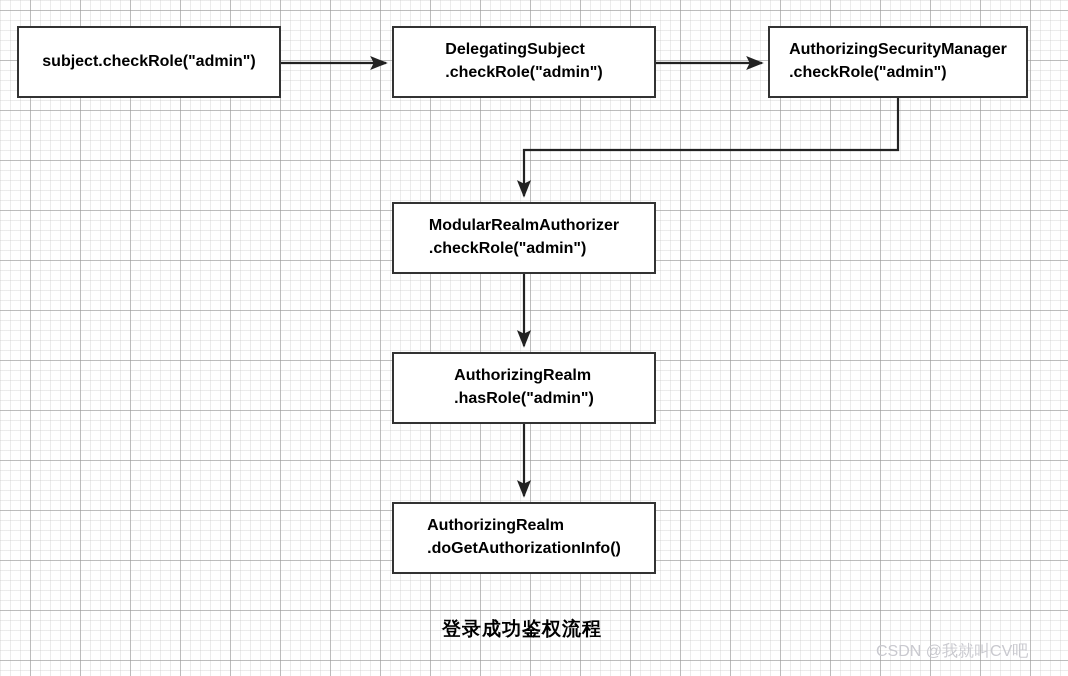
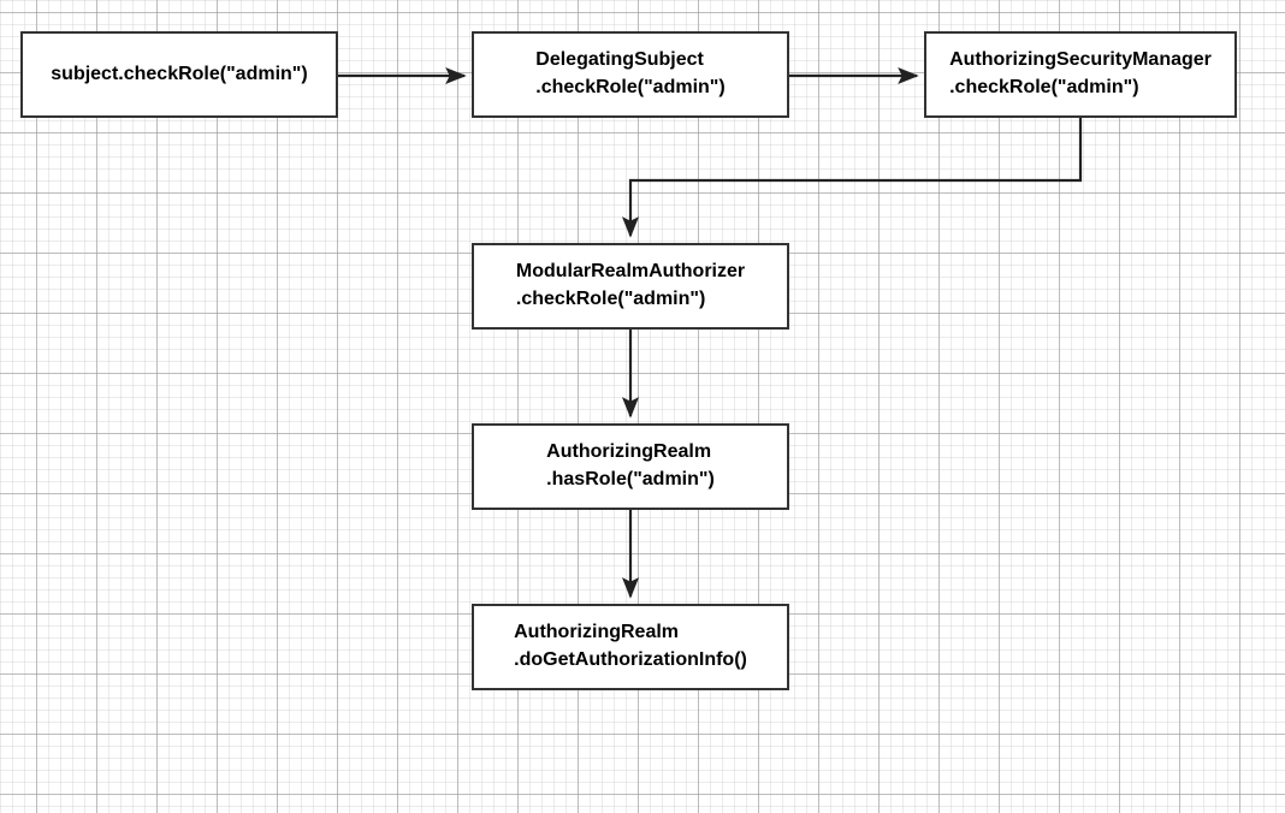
  subject.checkRole("admin")
  DelegatingSubject
  .checkRole("admin")
  AuthorizingSecurityManager
  .checkRole("admin")
  ModularRealmAuthorizer
  .checkRole("admin")
  AuthorizingRealm
  .hasRole("admin")
  AuthorizingRealm
  .doGetAuthorizationInfo()
- 登录成功鉴权流程
- CSDN @我就叫CV吧
